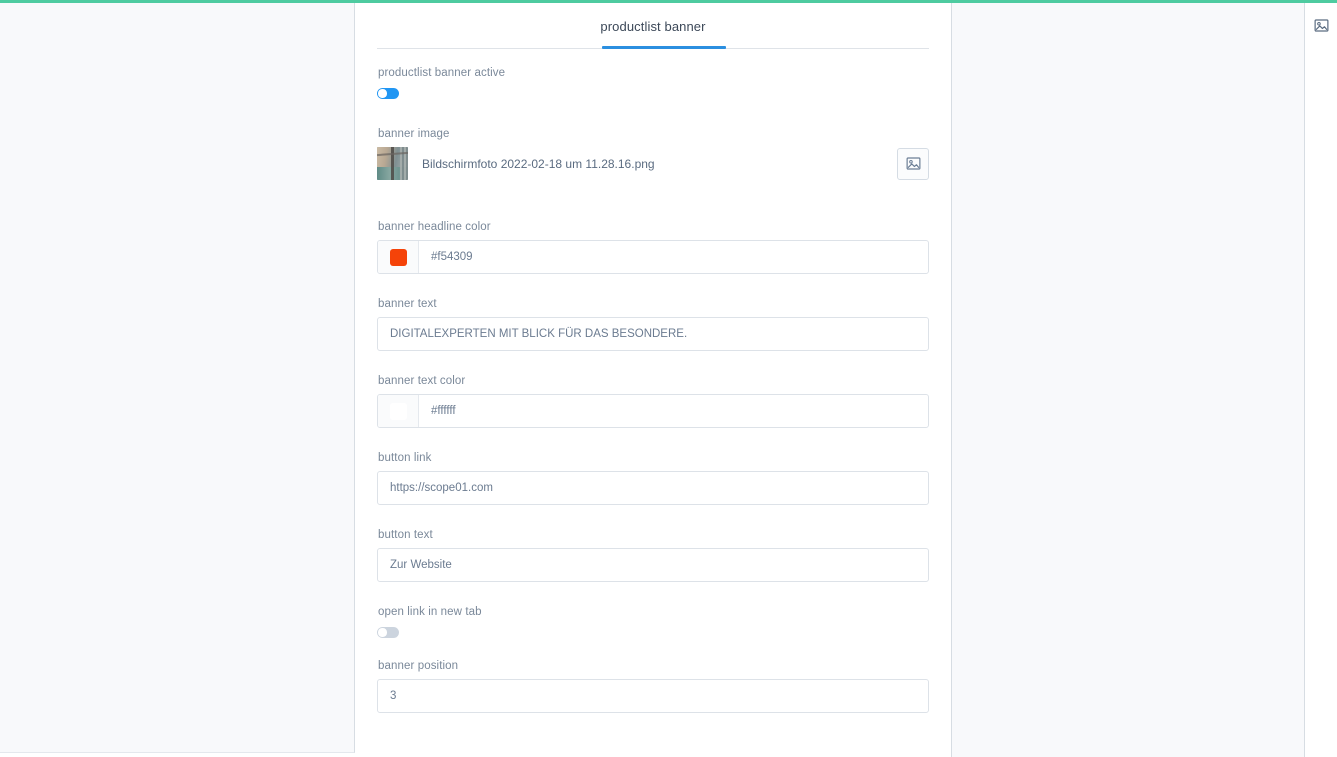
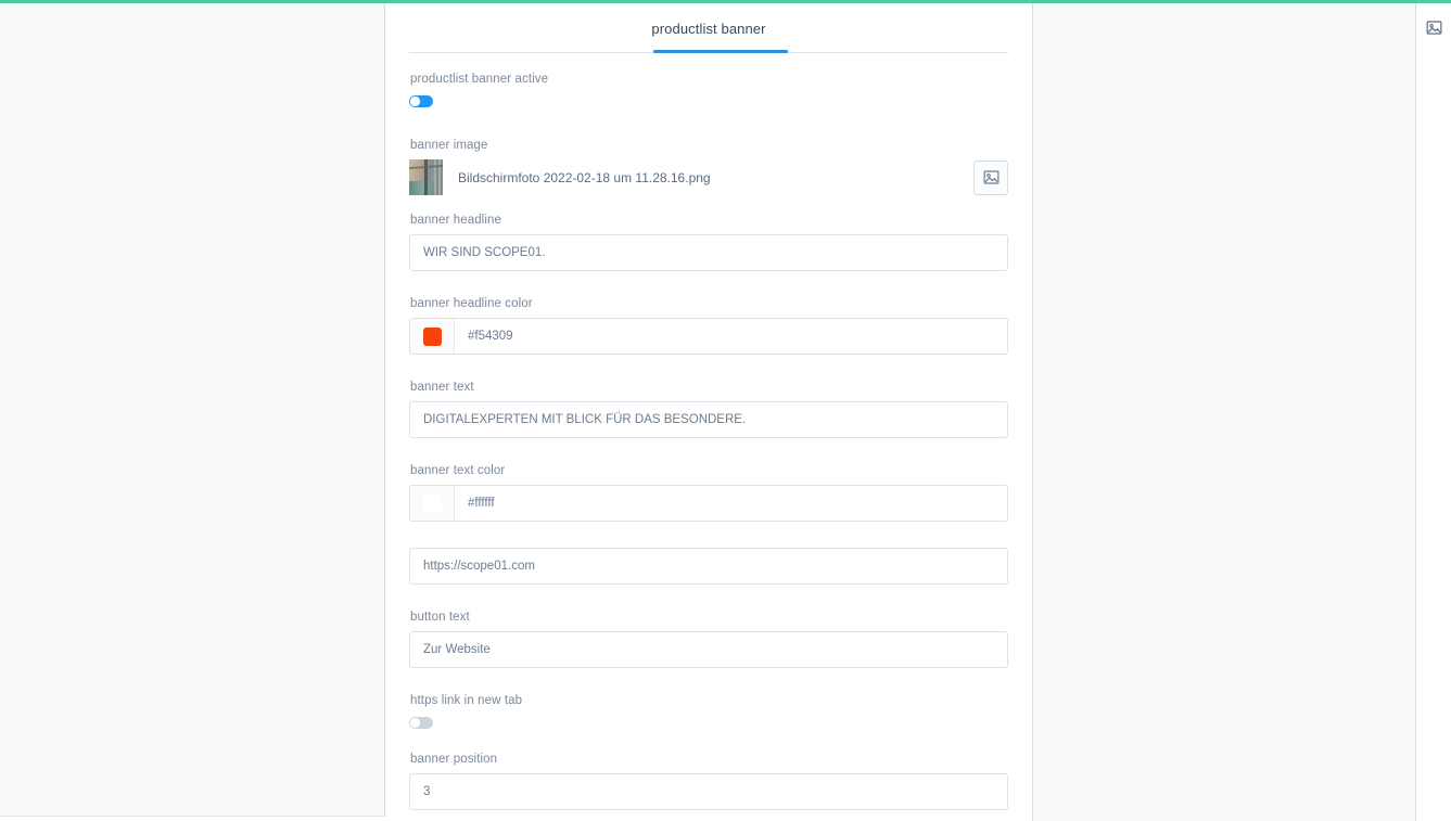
  productlist banner
  productlist banner active
  banner image
  Bildschirmfoto 2022-02-18 um 11.28.16.png
+ banner headline
+ WIR SIND SCOPE01.
  banner headline color
  #f54309
  banner text
  DIGITALEXPERTEN MIT BLICK FÜR DAS BESONDERE.
  banner text color
  #ffffff
- button link
  https://scope01.com
  button text
  Zur Website
- open link in new tab
+ https link in new tab
  banner position
  3
